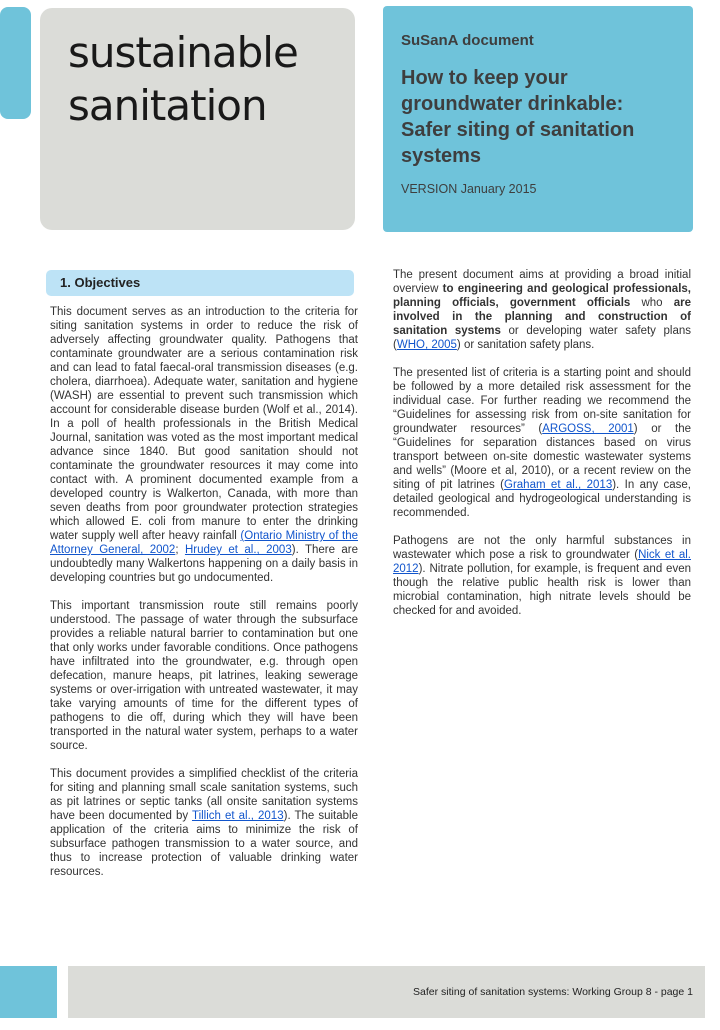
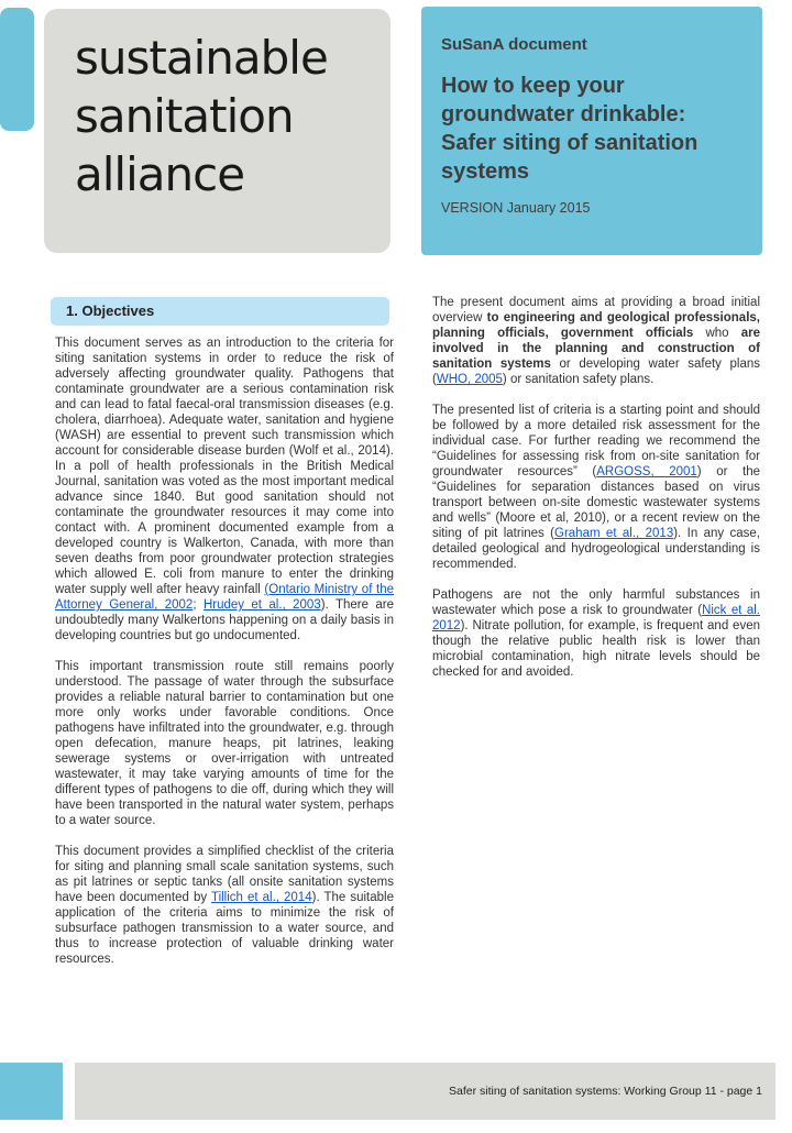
  sustainable
  sanitation
+ alliance
  SuSanA document
  How to keep your groundwater drinkable: Safer siting of sanitation systems
  VERSION January 2015
  1. Objectives
  This document serves as an introduction to the criteria for siting sanitation systems in order to reduce the risk of adversely affecting groundwater quality. Pathogens that contaminate groundwater are a serious contamination risk and can lead to fatal faecal-oral transmission diseases (e.g. cholera, diarrhoea). Adequate water, sanitation and hygiene (WASH) are essential to prevent such transmission which account for considerable disease burden (Wolf et al., 2014). In a poll of health professionals in the British Medical Journal, sanitation was voted as the most important medical advance since 1840. But good sanitation should not contaminate the groundwater resources it may come into contact with. A prominent documented example from a developed country is Walkerton, Canada, with more than seven deaths from poor groundwater protection strategies which allowed E. coli from manure to enter the drinking water supply well after heavy rainfall (Ontario Ministry of the Attorney General, 2002; Hrudey et al., 2003). There are undoubtedly many Walkertons happening on a daily basis in developing countries but go undocumented.
- This important transmission route still remains poorly understood. The passage of water through the subsurface provides a reliable natural barrier to contamination but one that only works under favorable conditions. Once pathogens have infiltrated into the groundwater, e.g. through open defecation, manure heaps, pit latrines, leaking sewerage systems or over-irrigation with untreated wastewater, it may take varying amounts of time for the different types of pathogens to die off, during which they will have been transported in the natural water system, perhaps to a water source.
+ This important transmission route still remains poorly understood. The passage of water through the subsurface provides a reliable natural barrier to contamination but one more only works under favorable conditions. Once pathogens have infiltrated into the groundwater, e.g. through open defecation, manure heaps, pit latrines, leaking sewerage systems or over-irrigation with untreated wastewater, it may take varying amounts of time for the different types of pathogens to die off, during which they will have been transported in the natural water system, perhaps to a water source.
- This document provides a simplified checklist of the criteria for siting and planning small scale sanitation systems, such as pit latrines or septic tanks (all onsite sanitation systems have been documented by Tillich et al., 2013). The suitable application of the criteria aims to minimize the risk of subsurface pathogen transmission to a water source, and thus to increase protection of valuable drinking water resources.
+ This document provides a simplified checklist of the criteria for siting and planning small scale sanitation systems, such as pit latrines or septic tanks (all onsite sanitation systems have been documented by Tillich et al., 2014). The suitable application of the criteria aims to minimize the risk of subsurface pathogen transmission to a water source, and thus to increase protection of valuable drinking water resources.
  The present document aims at providing a broad initial overview to engineering and geological professionals, planning officials, government officials who are involved in the planning and construction of sanitation systems or developing water safety plans (WHO, 2005) or sanitation safety plans.
  The presented list of criteria is a starting point and should be followed by a more detailed risk assessment for the individual case. For further reading we recommend the “Guidelines for assessing risk from on-site sanitation for groundwater resources” (ARGOSS, 2001) or the “Guidelines for separation distances based on virus transport between on-site domestic wastewater systems and wells” (Moore et al, 2010), or a recent review on the siting of pit latrines (Graham et al., 2013). In any case, detailed geological and hydrogeological understanding is recommended.
  Pathogens are not the only harmful substances in wastewater which pose a risk to groundwater (Nick et al. 2012). Nitrate pollution, for example, is frequent and even though the relative public health risk is lower than microbial contamination, high nitrate levels should be checked for and avoided.
- Safer siting of sanitation systems: Working Group 8 - page 1
+ Safer siting of sanitation systems: Working Group 11 - page 1
